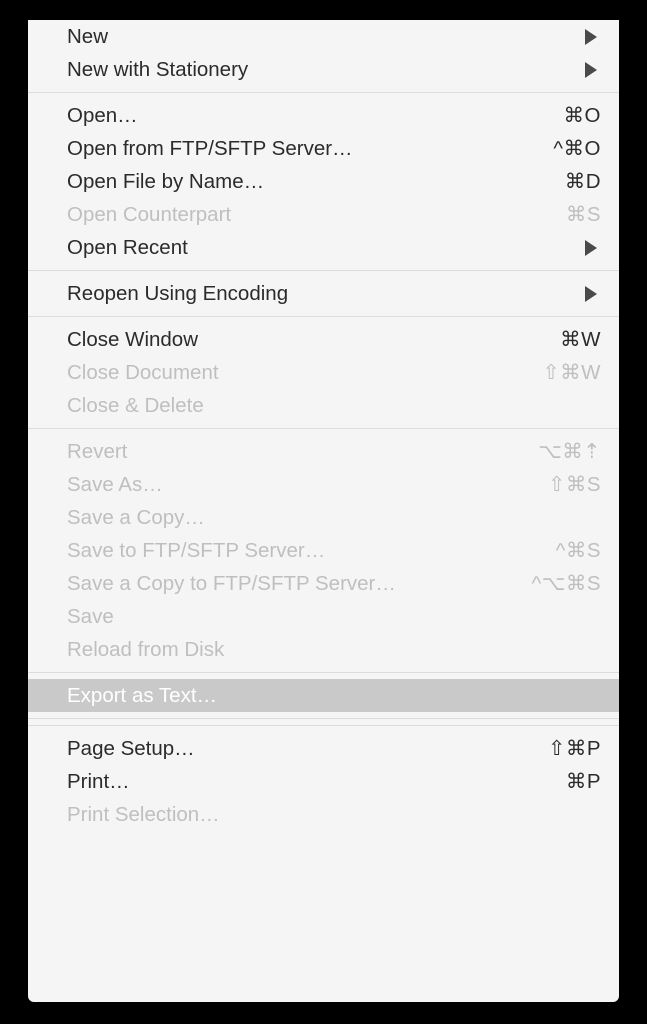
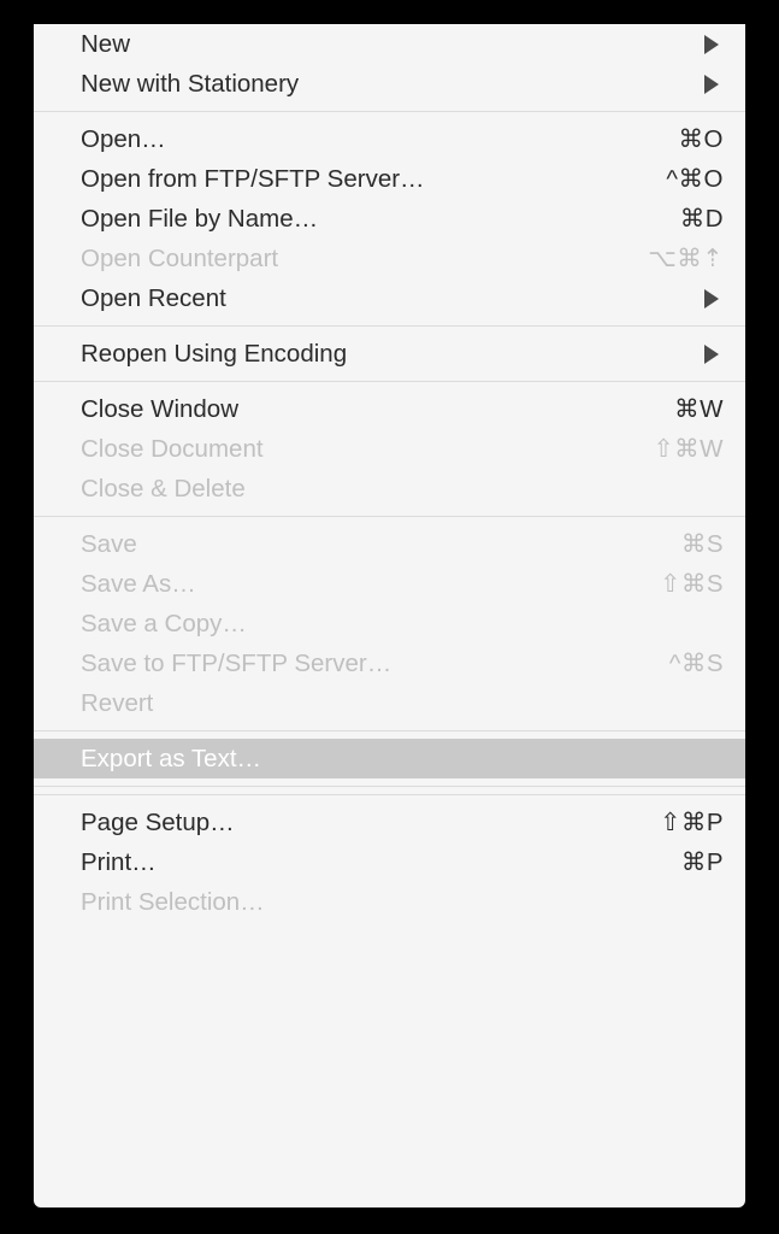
  New
  New with Stationery
  Open…
  ⌘O
  Open from FTP/SFTP Server…
  ^⌘O
  Open File by Name…
  ⌘D
  Open Counterpart
- ⌘S
+ ⌥⌘⇡
  Open Recent
  Reopen Using Encoding
  Close Window
  ⌘W
  Close Document
  ⇧⌘W
  Close & Delete
- Revert
+ Save
- ⌥⌘⇡
+ ⌘S
  Save As…
  ⇧⌘S
  Save a Copy…
  Save to FTP/SFTP Server…
  ^⌘S
- Save a Copy to FTP/SFTP Server…
- ^⌥⌘S
- Save
+ Revert
- Reload from Disk
  Export as Text…
  Page Setup…
  ⇧⌘P
  Print…
  ⌘P
  Print Selection…
